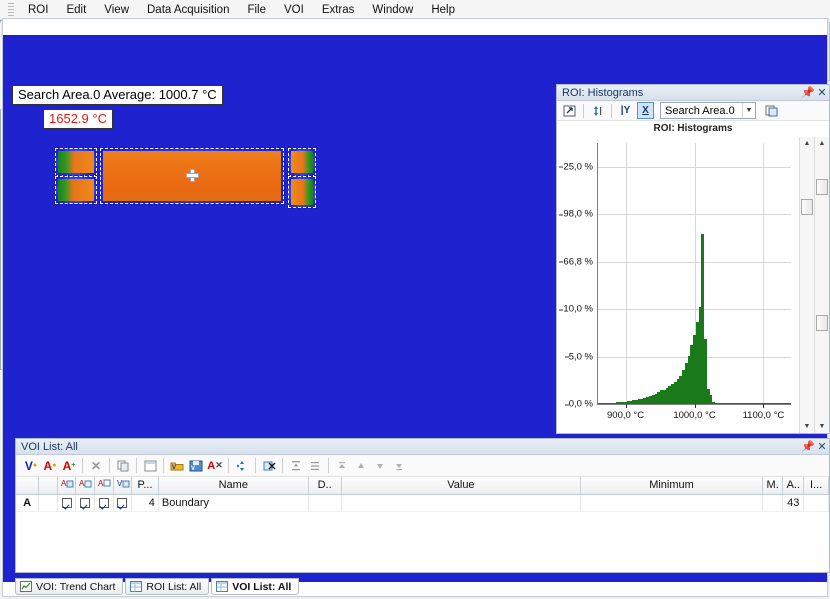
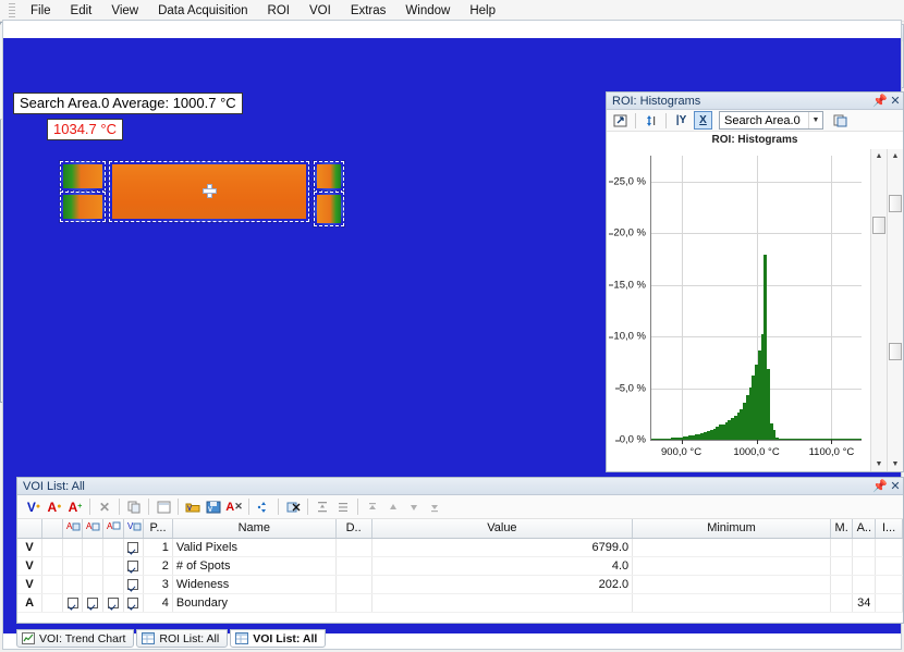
- ROI
+ File
  Edit
  View
  Data Acquisition
- File
+ ROI
  VOI
  Extras
  Window
  Help
  Search Area.0 Average: 1000.7 °C
- 1652.9 °C
+ 1034.7 °C
  ROI: Histograms
  📌
  ✕
  |Y
  X
  Search Area.0
  ROI: Histograms
  0,0 %
  5,0 %
  10,0 %
- 66,8 %
+ 15,0 %
- 98,0 %
+ 20,0 %
  25,0 %
  900,0 °C
  1000,0 °C
  1100,0 °C
  VOI List: All
  📌
  ✕
  V
  A
  A
  ✕
  A
  ✕
  		A	A	A	V	P...	Name	D..	Value	Minimum	M.	A..	I...
+ V						1	Valid Pixels		6799.0
+ V						2	# of Spots		4.0
+ V						3	Wideness		202.0
- A						4	Boundary					43
+ A						4	Boundary					34
  VOI: Trend Chart
  ROI List: All
  VOI List: All
